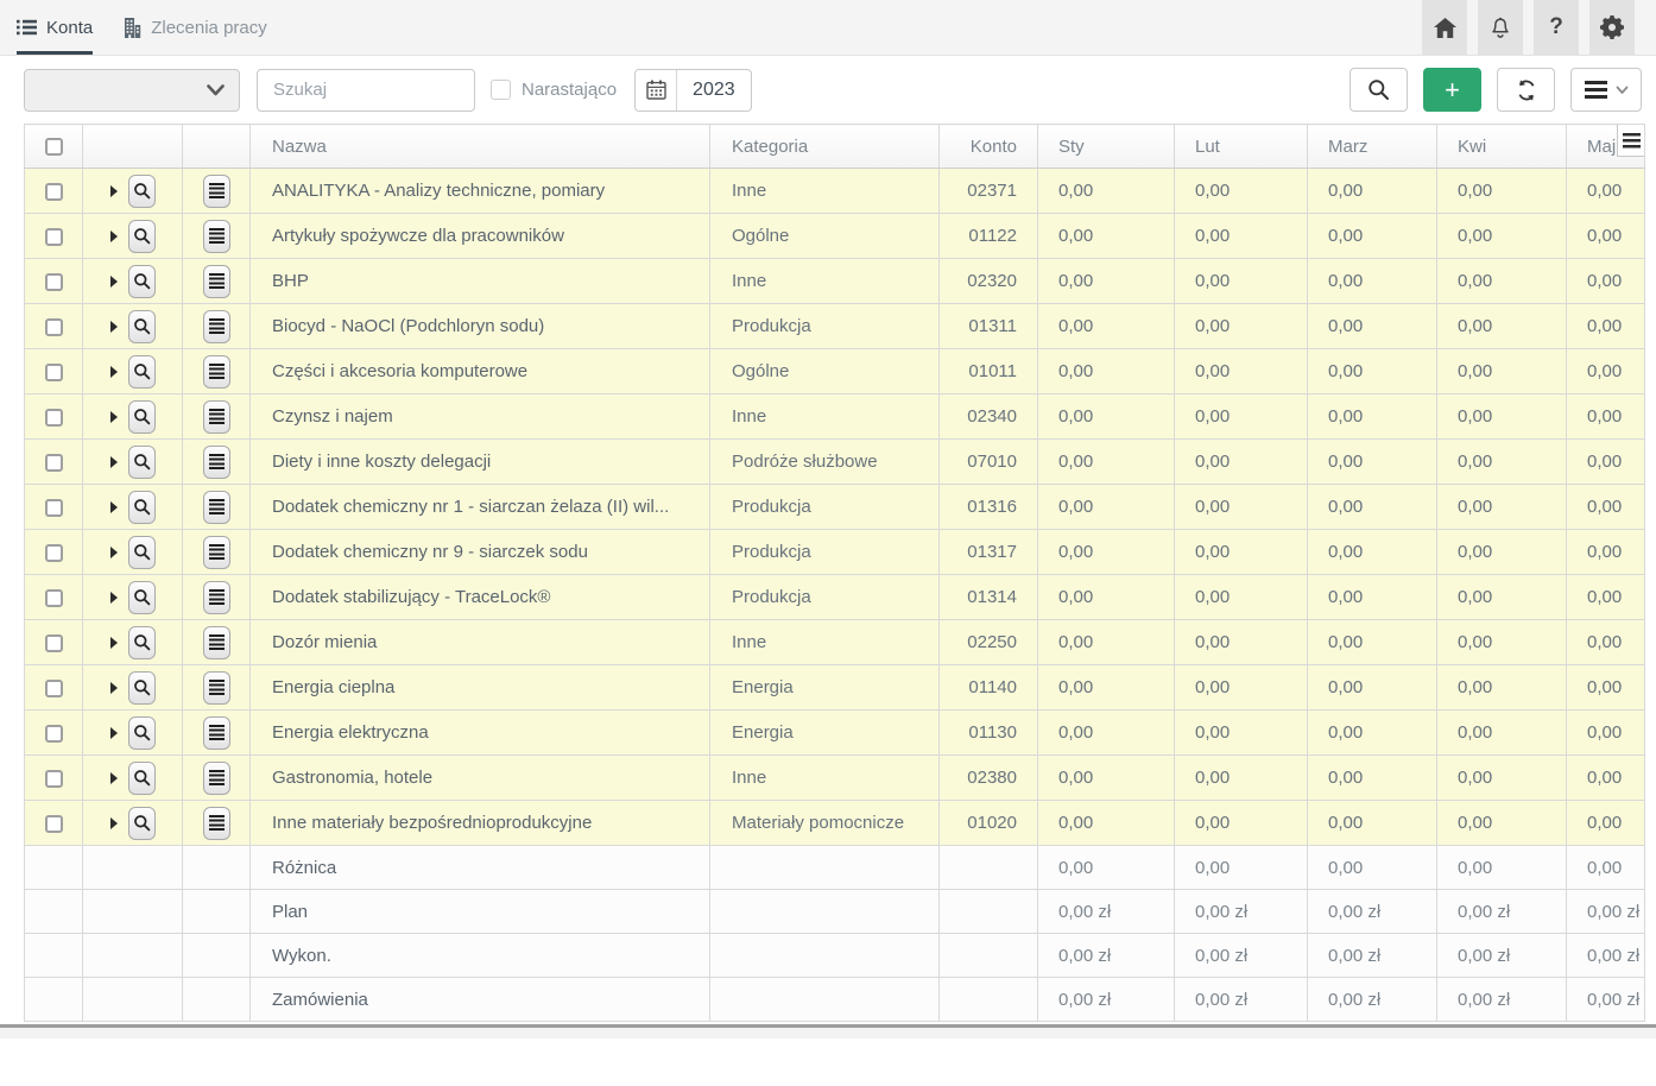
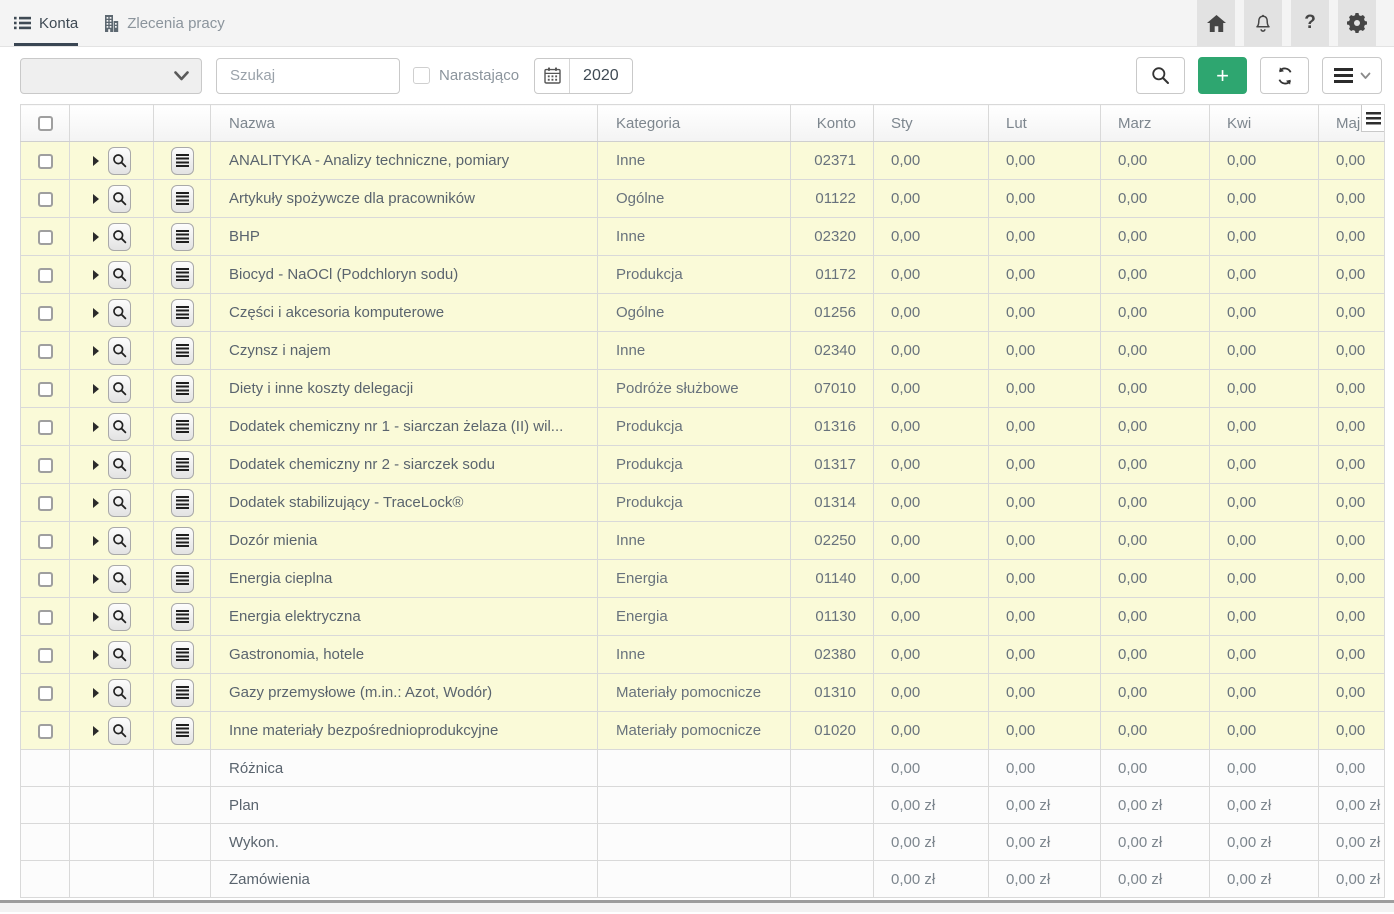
  Konta
  Zlecenia pracy
  ?
  Szukaj
  Narastająco
- 2023
+ 2020
  +
  			Nazwa	Kategoria	Konto	Sty	Lut	Marz	Kwi	Maj
  			ANALITYKA - Analizy techniczne, pomiary	Inne	02371	0,00	0,00	0,00	0,00	0,00
  			Artykuły spożywcze dla pracowników	Ogólne	01122	0,00	0,00	0,00	0,00	0,00
  			BHP	Inne	02320	0,00	0,00	0,00	0,00	0,00
- 			Biocyd - NaOCl (Podchloryn sodu)	Produkcja	01311	0,00	0,00	0,00	0,00	0,00
+ 			Biocyd - NaOCl (Podchloryn sodu)	Produkcja	01172	0,00	0,00	0,00	0,00	0,00
- 			Części i akcesoria komputerowe	Ogólne	01011	0,00	0,00	0,00	0,00	0,00
+ 			Części i akcesoria komputerowe	Ogólne	01256	0,00	0,00	0,00	0,00	0,00
  			Czynsz i najem	Inne	02340	0,00	0,00	0,00	0,00	0,00
  			Diety i inne koszty delegacji	Podróże służbowe	07010	0,00	0,00	0,00	0,00	0,00
  			Dodatek chemiczny nr 1 - siarczan żelaza (II) wil...	Produkcja	01316	0,00	0,00	0,00	0,00	0,00
- 			Dodatek chemiczny nr 9 - siarczek sodu	Produkcja	01317	0,00	0,00	0,00	0,00	0,00
+ 			Dodatek chemiczny nr 2 - siarczek sodu	Produkcja	01317	0,00	0,00	0,00	0,00	0,00
  			Dodatek stabilizujący - TraceLock®	Produkcja	01314	0,00	0,00	0,00	0,00	0,00
  			Dozór mienia	Inne	02250	0,00	0,00	0,00	0,00	0,00
  			Energia cieplna	Energia	01140	0,00	0,00	0,00	0,00	0,00
  			Energia elektryczna	Energia	01130	0,00	0,00	0,00	0,00	0,00
  			Gastronomia, hotele	Inne	02380	0,00	0,00	0,00	0,00	0,00
+ 			Gazy przemysłowe (m.in.: Azot, Wodór)	Materiały pomocnicze	01310	0,00	0,00	0,00	0,00	0,00
  			Inne materiały bezpośrednioprodukcyjne	Materiały pomocnicze	01020	0,00	0,00	0,00	0,00	0,00
  			Różnica			0,00	0,00	0,00	0,00	0,00
  			Plan			0,00 zł	0,00 zł	0,00 zł	0,00 zł	0,00 zł
  			Wykon.			0,00 zł	0,00 zł	0,00 zł	0,00 zł	0,00 zł
  			Zamówienia			0,00 zł	0,00 zł	0,00 zł	0,00 zł	0,00 zł
